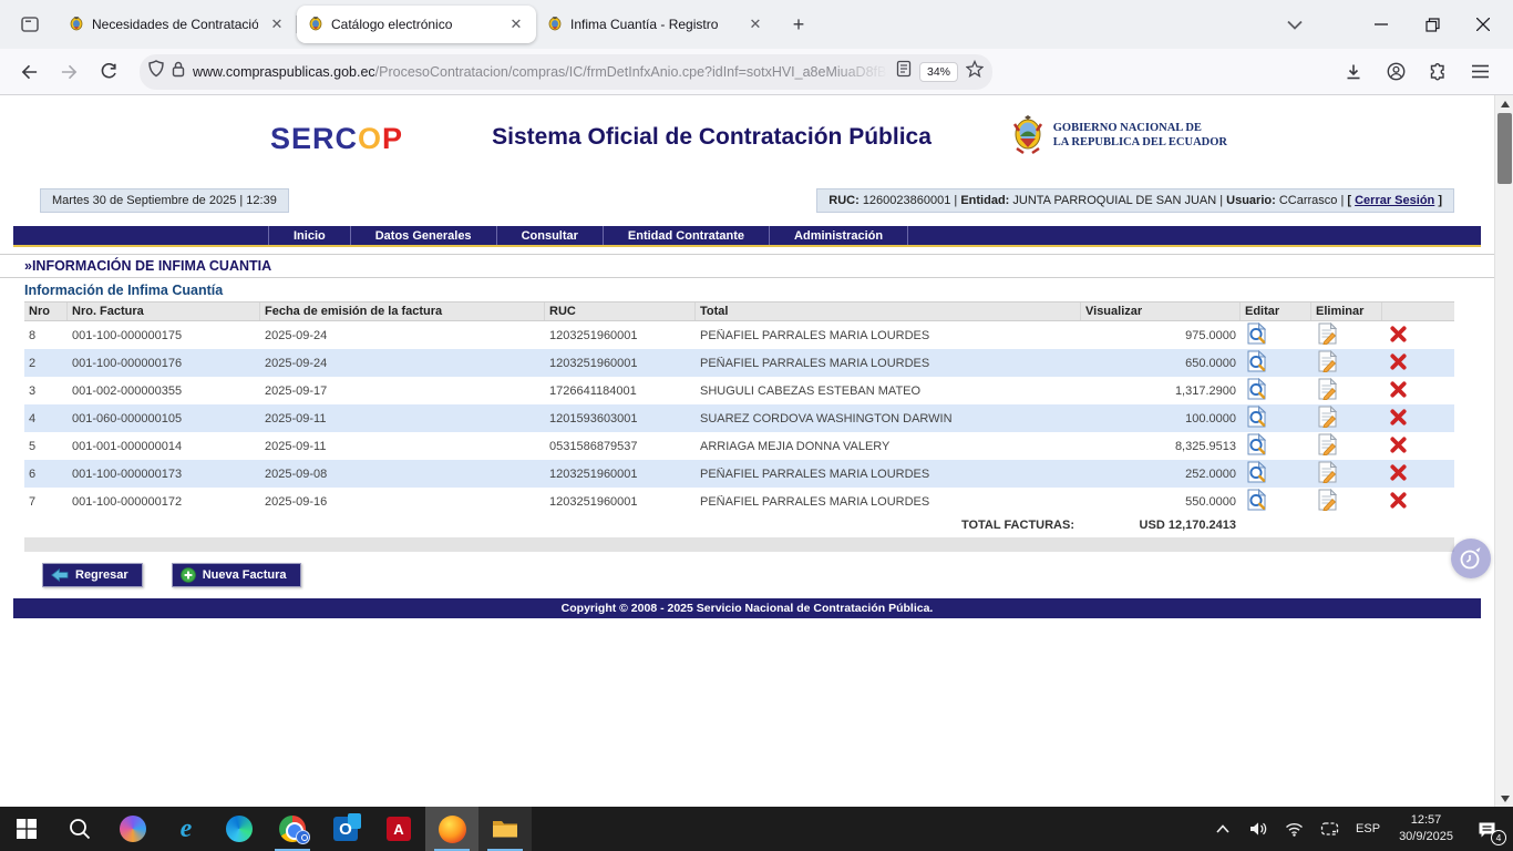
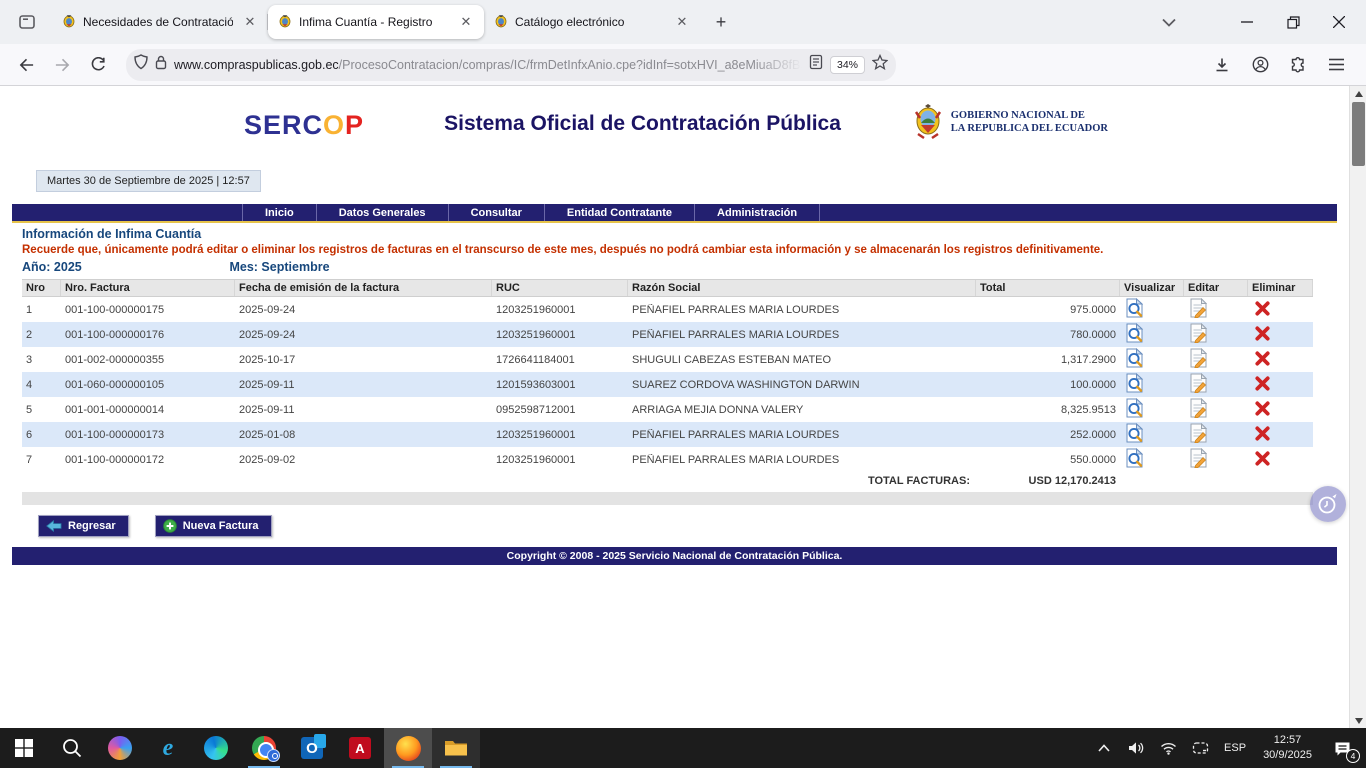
  Necesidades de Contratació
  ✕
- Catálogo electrónico
+ Infima Cuantía - Registro
  ✕
- Infima Cuantía - Registro
+ Catálogo electrónico
  ✕
  +
  www.compraspublicas.gob.ec/ProcesoContratacion/compras/IC/frmDetInfxAnio.cpe?idInf=sotxHVI_a8eMiuaD8fB
  34%
  SERCOP
  Sistema Oficial de Contratación Pública
  GOBIERNO NACIONAL DE
  LA REPUBLICA DEL ECUADOR
- Martes 30 de Septiembre de 2025 | 12:39
+ Martes 30 de Septiembre de 2025 | 12:57
- RUC: 1260023860001 | Entidad: JUNTA PARROQUIAL DE SAN JUAN | Usuario: CCarrasco | [ Cerrar Sesión ]
  Inicio
  Datos Generales
  Consultar
  Entidad Contratante
  Administración
- »INFORMACIÓN DE INFIMA CUANTIA
  Información de Infima Cuantía
+ Recuerde que, únicamente podrá editar o eliminar los registros de facturas en el transcurso de este mes, después no podrá cambiar esta información y se almacenarán los registros definitivamente.
+ Año: 2025 Mes: Septiembre
  Nro
  Nro. Factura
  Fecha de emisión de la factura
  RUC
+ Razón Social
  Total
  Visualizar
  Editar
  Eliminar
- 8
+ 1
  001-100-000000175
  2025-09-24
  1203251960001
  PEÑAFIEL PARRALES MARIA LOURDES
  975.0000
  2
  001-100-000000176
  2025-09-24
  1203251960001
  PEÑAFIEL PARRALES MARIA LOURDES
- 650.0000
+ 780.0000
  3
  001-002-000000355
- 2025-09-17
+ 2025-10-17
  1726641184001
  SHUGULI CABEZAS ESTEBAN MATEO
  1,317.2900
  4
  001-060-000000105
  2025-09-11
  1201593603001
  SUAREZ CORDOVA WASHINGTON DARWIN
  100.0000
  5
  001-001-000000014
  2025-09-11
- 0531586879537
+ 0952598712001
  ARRIAGA MEJIA DONNA VALERY
  8,325.9513
  6
  001-100-000000173
- 2025-09-08
+ 2025-01-08
  1203251960001
  PEÑAFIEL PARRALES MARIA LOURDES
  252.0000
  7
  001-100-000000172
- 2025-09-16
+ 2025-09-02
  1203251960001
  PEÑAFIEL PARRALES MARIA LOURDES
  550.0000
  TOTAL FACTURAS:
  USD 12,170.2413
  Regresar
  Nueva Factura
  Copyright © 2008 - 2025 Servicio Nacional de Contratación Pública.
  e
  O
  A
  ESP
  12:57
  30/9/2025
  4
